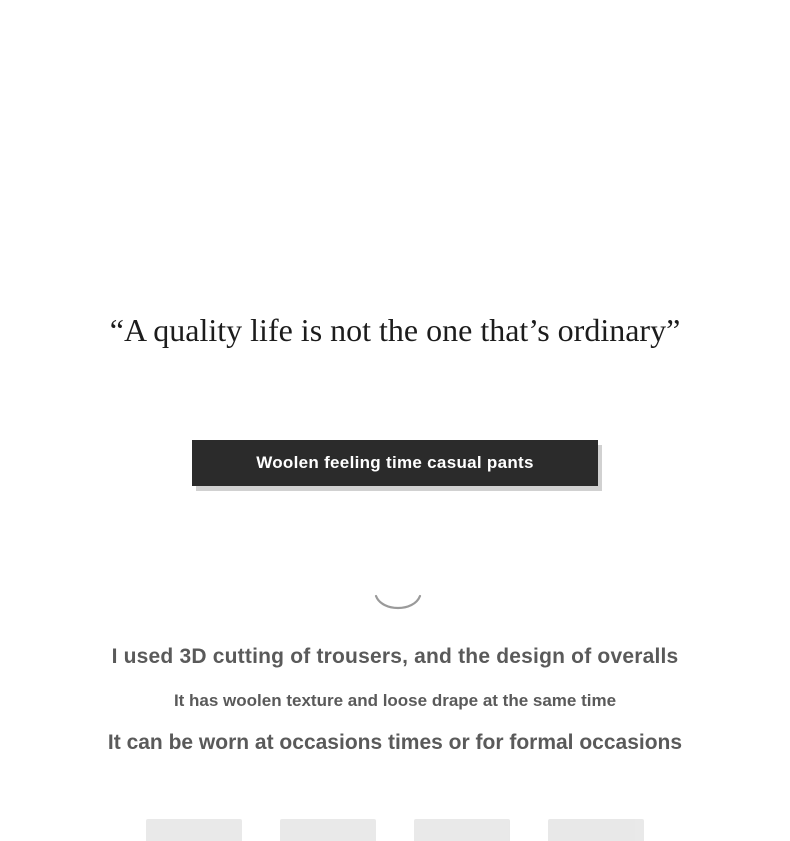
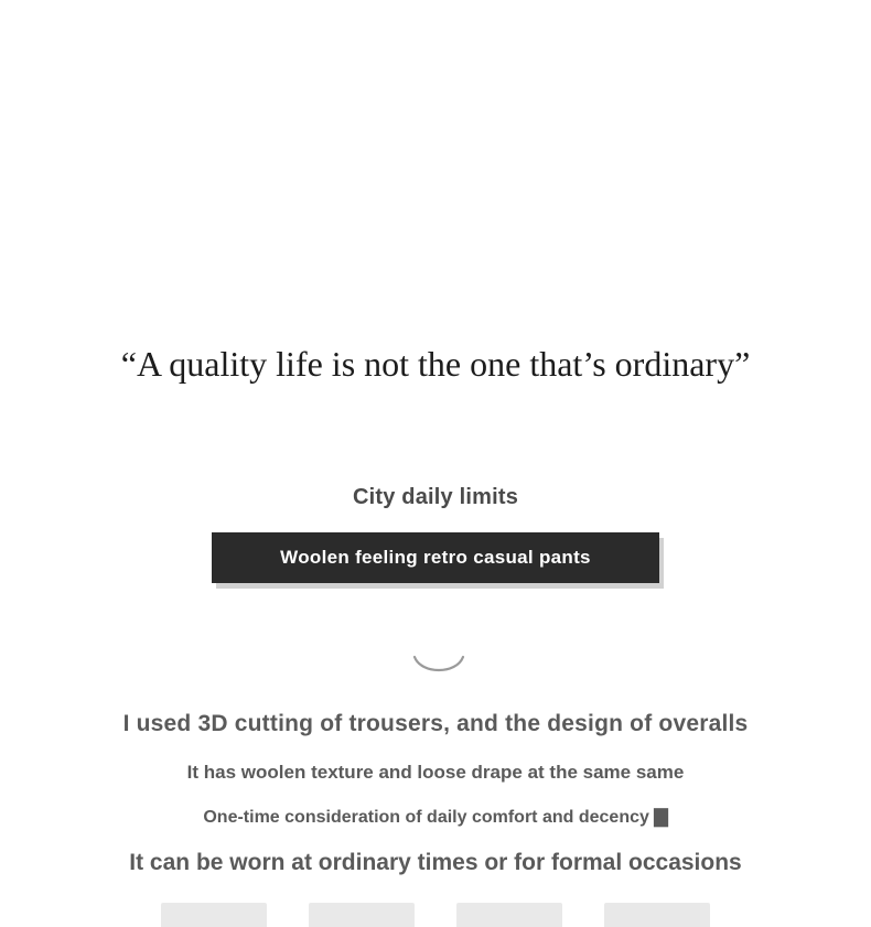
  “A quality life is not the one that’s ordinary”
+ City daily limits
- Woolen feeling time casual pants
+ Woolen feeling retro casual pants
  I used 3D cutting of trousers, and the design of overalls
- It has woolen texture and loose drape at the same time
+ It has woolen texture and loose drape at the same same
+ One-time consideration of daily comfort and decency ▇
- It can be worn at occasions times or for formal occasions
+ It can be worn at ordinary times or for formal occasions
